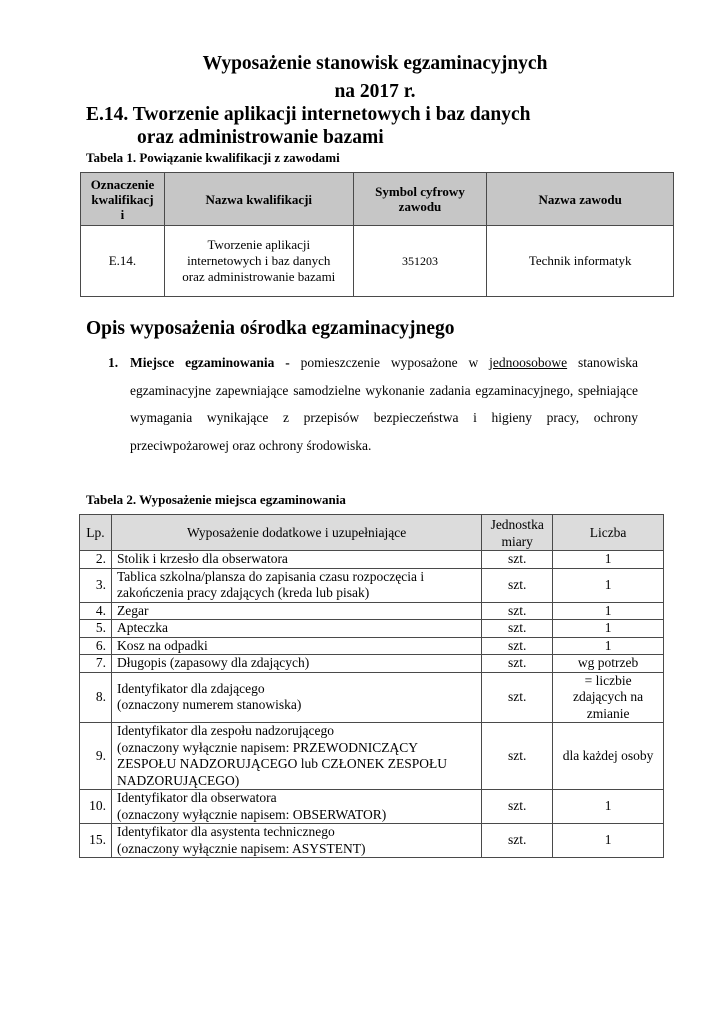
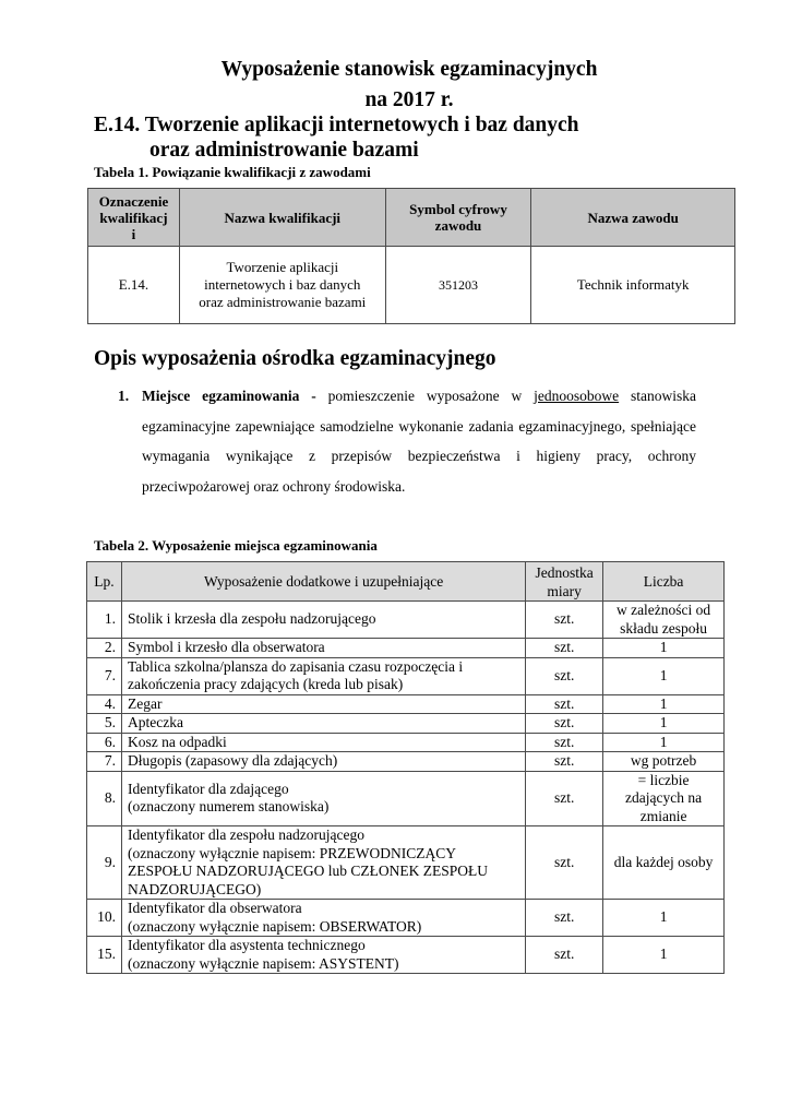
  Wyposażenie stanowisk egzaminacyjnych
  na 2017 r.
  E.14. Tworzenie aplikacji internetowych i baz danych
  oraz administrowanie bazami
  Tabela 1. Powiązanie kwalifikacji z zawodami
  Oznaczenie kwalifikacj i	Nazwa kwalifikacji	Symbol cyfrowy zawodu	Nazwa zawodu
  E.14.	Tworzenie aplikacji internetowych i baz danych oraz administrowanie bazami	351203	Technik informatyk
  Opis wyposażenia ośrodka egzaminacyjnego
  1.
  Miejsce egzaminowania - pomieszczenie wyposażone w jednoosobowe stanowiska egzaminacyjne zapewniające samodzielne wykonanie zadania egzaminacyjnego, spełniające wymagania wynikające z przepisów bezpieczeństwa i higieny pracy, ochrony przeciwpożarowej oraz ochrony środowiska.
  Tabela 2. Wyposażenie miejsca egzaminowania
  Lp.	Wyposażenie dodatkowe i uzupełniające	Jednostka miary	Liczba
+ 1.	Stolik i krzesła dla zespołu nadzorującego	szt.	w zależności odskładu zespołu
- 2.	Stolik i krzesło dla obserwatora	szt.	1
+ 2.	Symbol i krzesło dla obserwatora	szt.	1
- 3.	Tablica szkolna/plansza do zapisania czasu rozpoczęcia izakończenia pracy zdających (kreda lub pisak)	szt.	1
+ 7.	Tablica szkolna/plansza do zapisania czasu rozpoczęcia izakończenia pracy zdających (kreda lub pisak)	szt.	1
  4.	Zegar	szt.	1
  5.	Apteczka	szt.	1
  6.	Kosz na odpadki	szt.	1
  7.	Długopis (zapasowy dla zdających)	szt.	wg potrzeb
  8.	Identyfikator dla zdającego(oznaczony numerem stanowiska)	szt.	= liczbiezdających nazmianie
  9.	Identyfikator dla zespołu nadzorującego(oznaczony wyłącznie napisem: PRZEWODNICZĄCYZESPOŁU NADZORUJĄCEGO lub CZŁONEK ZESPOŁUNADZORUJĄCEGO)	szt.	dla każdej osoby
  10.	Identyfikator dla obserwatora(oznaczony wyłącznie napisem: OBSERWATOR)	szt.	1
  15.	Identyfikator dla asystenta technicznego(oznaczony wyłącznie napisem: ASYSTENT)	szt.	1
